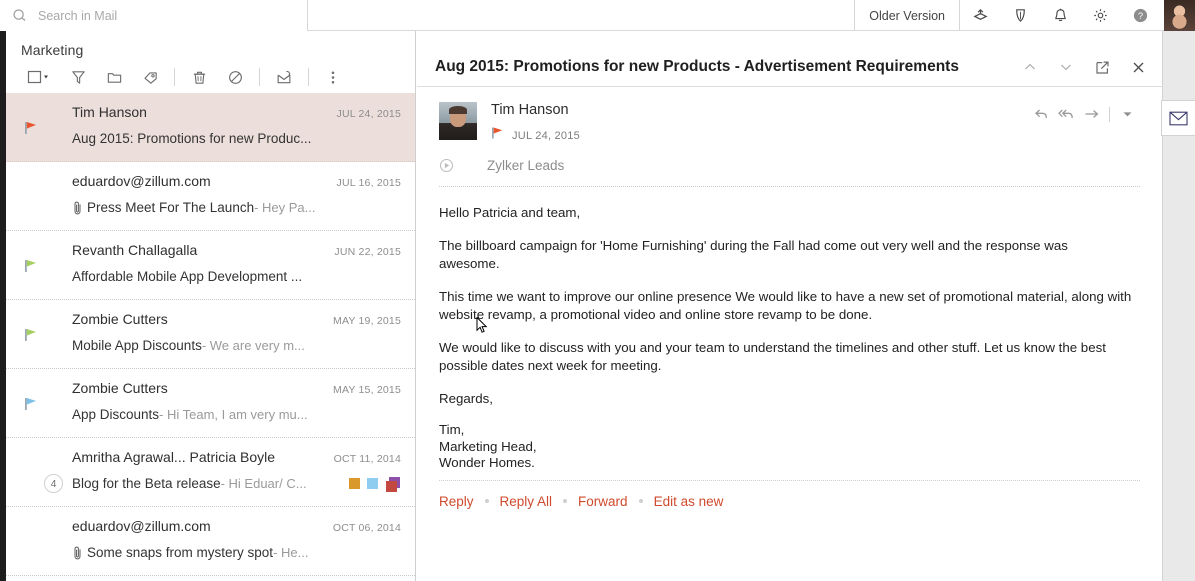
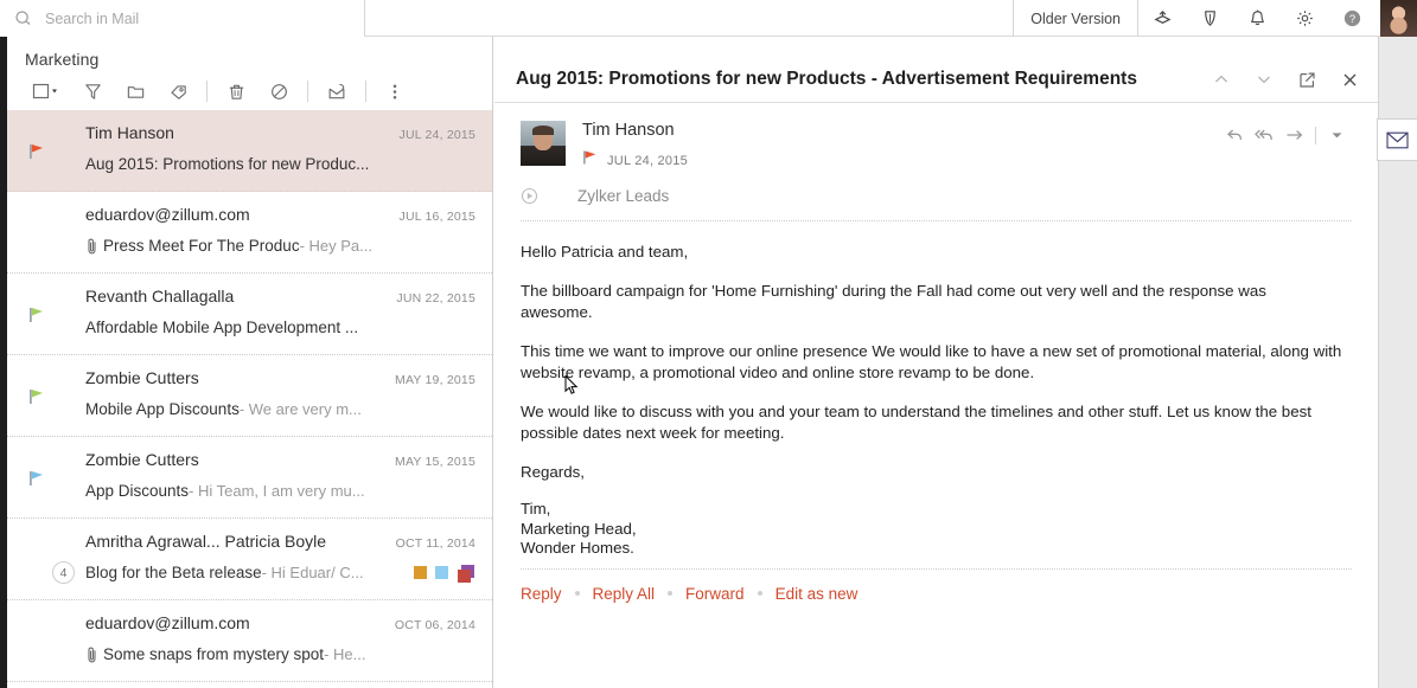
  Search in Mail
  Older Version
  ?
  Marketing
  Tim Hanson
  JUL 24, 2015
  Aug 2015: Promotions for new Produc...
  eduardov@zillum.com
  JUL 16, 2015
- Press Meet For The Launch
+ Press Meet For The Produc
  - Hey Pa...
  Revanth Challagalla
  JUN 22, 2015
  Affordable Mobile App Development ...
  Zombie Cutters
  MAY 19, 2015
  Mobile App Discounts
  - We are very m...
  Zombie Cutters
  MAY 15, 2015
  App Discounts
  - Hi Team, I am very mu...
  4
  Amritha Agrawal... Patricia Boyle
  OCT 11, 2014
  Blog for the Beta release
  - Hi Eduar/ C...
  eduardov@zillum.com
  OCT 06, 2014
  Some snaps from mystery spot
  - He...
  Aug 2015: Promotions for new Products - Advertisement Requirements
  Tim Hanson
  JUL 24, 2015
  Zylker Leads
  Hello Patricia and team,
  The billboard campaign for 'Home Furnishing' during the Fall had come out very well and the response was awesome.
  This time we want to improve our online presence We would like to have a new set of promotional material, along with website revamp, a promotional video and online store revamp to be done.
  We would like to discuss with you and your team to understand the timelines and other stuff. Let us know the best possible dates next week for meeting.
  Regards,
  Tim,
  Marketing Head,
  Wonder Homes.
  Reply
  Reply All
  Forward
  Edit as new
